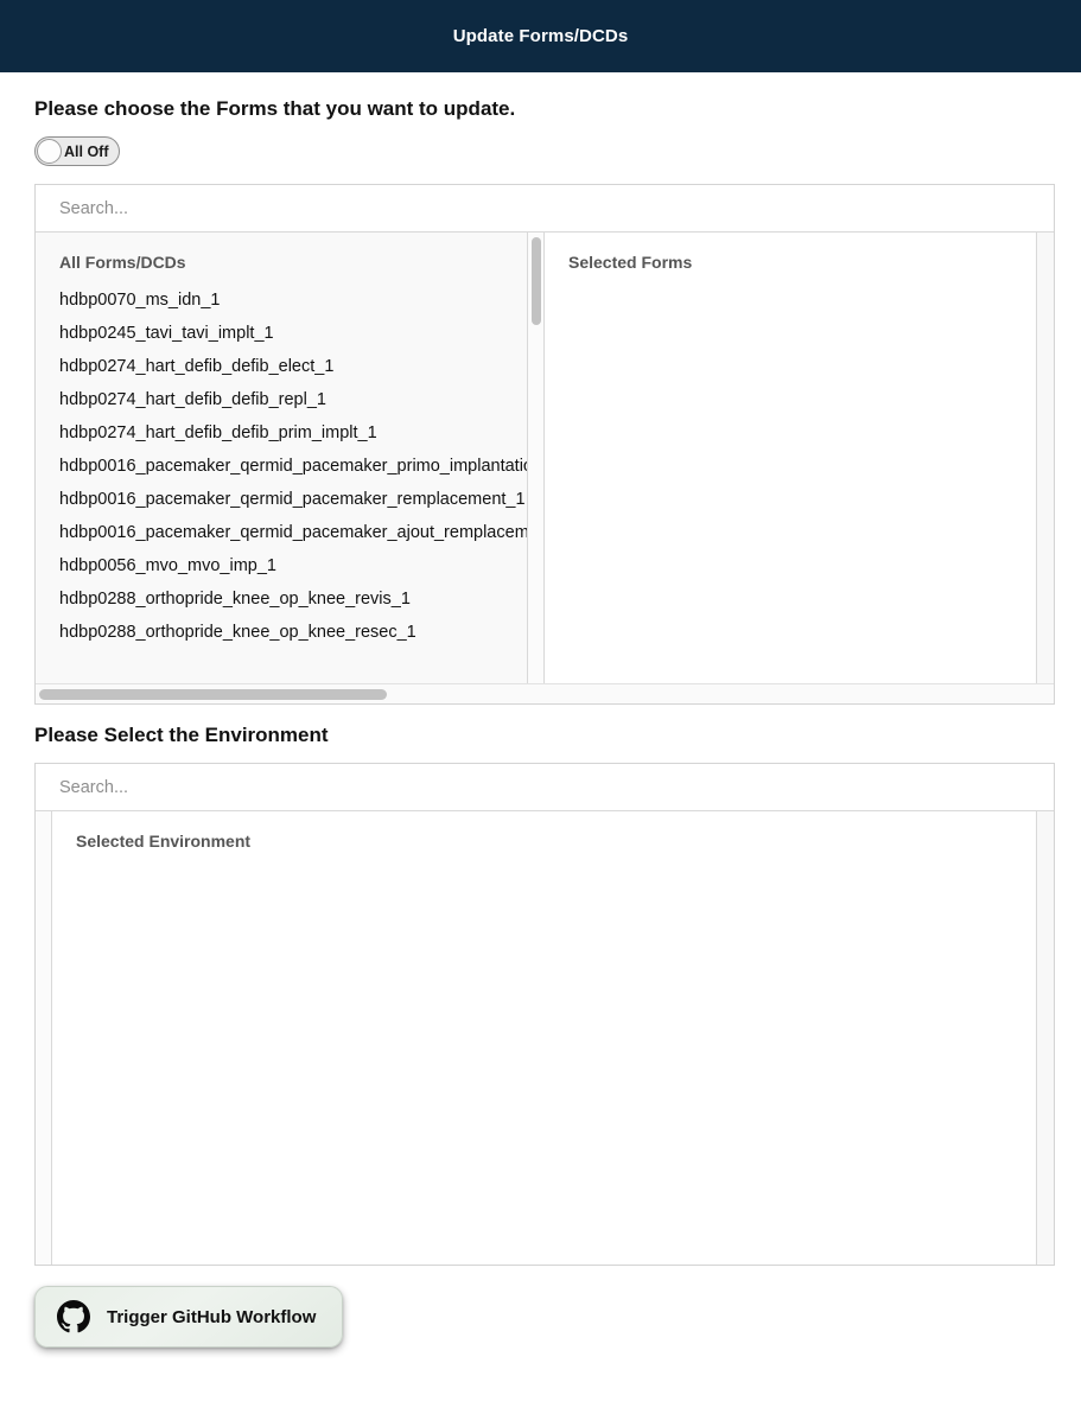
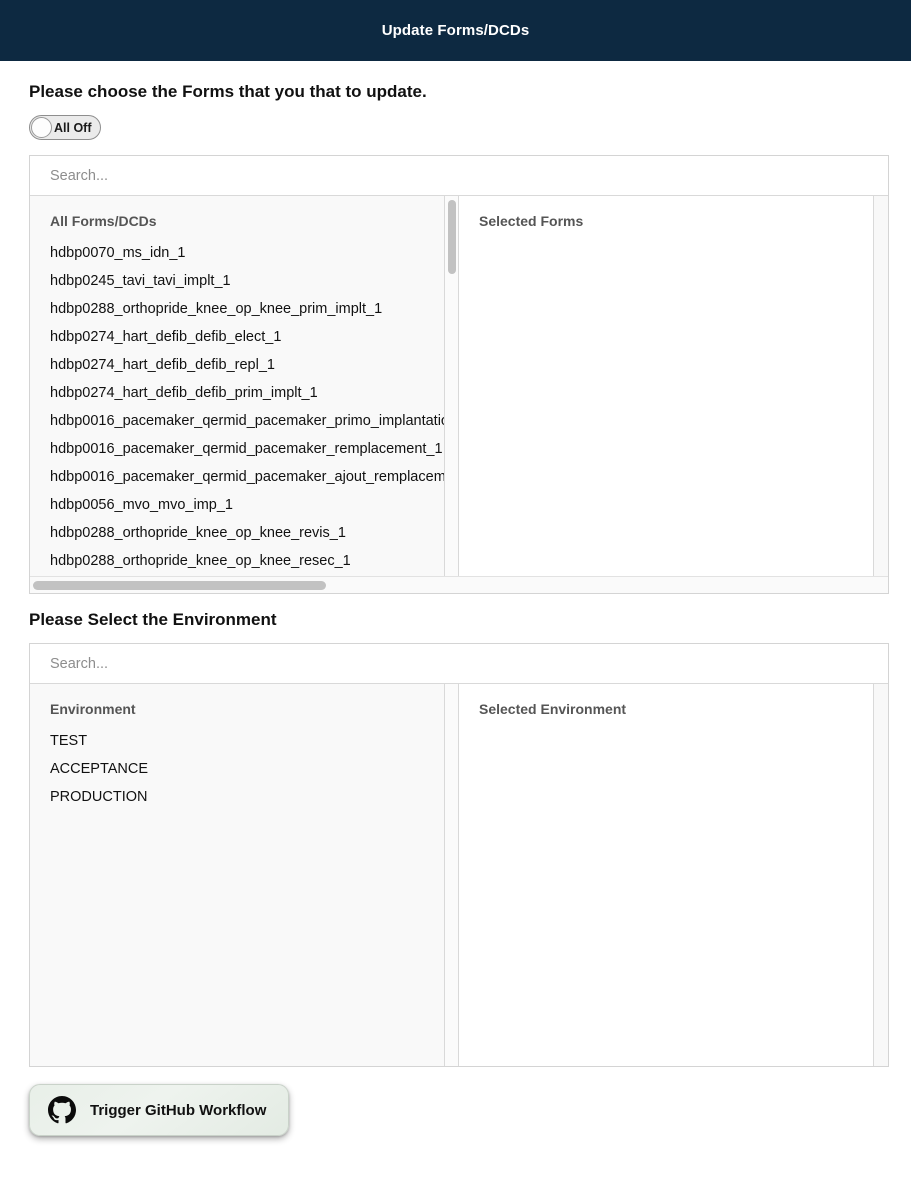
  Update Forms/DCDs
- Please choose the Forms that you want to update.
+ Please choose the Forms that you that to update.
  All Off
  Search...
  All Forms/DCDs
  hdbp0070_ms_idn_1
  hdbp0245_tavi_tavi_implt_1
+ hdbp0288_orthopride_knee_op_knee_prim_implt_1
  hdbp0274_hart_defib_defib_elect_1
  hdbp0274_hart_defib_defib_repl_1
  hdbp0274_hart_defib_defib_prim_implt_1
  hdbp0016_pacemaker_qermid_pacemaker_primo_implantati
  hdbp0016_pacemaker_qermid_pacemaker_remplacement_1
  hdbp0016_pacemaker_qermid_pacemaker_ajout_remplacem
  hdbp0056_mvo_mvo_imp_1
  hdbp0288_orthopride_knee_op_knee_revis_1
  hdbp0288_orthopride_knee_op_knee_resec_1
  Selected Forms
  Please Select the Environment
  Search...
+ Environment
+ TEST
+ ACCEPTANCE
+ PRODUCTION
  Selected Environment
  Trigger GitHub Workflow
